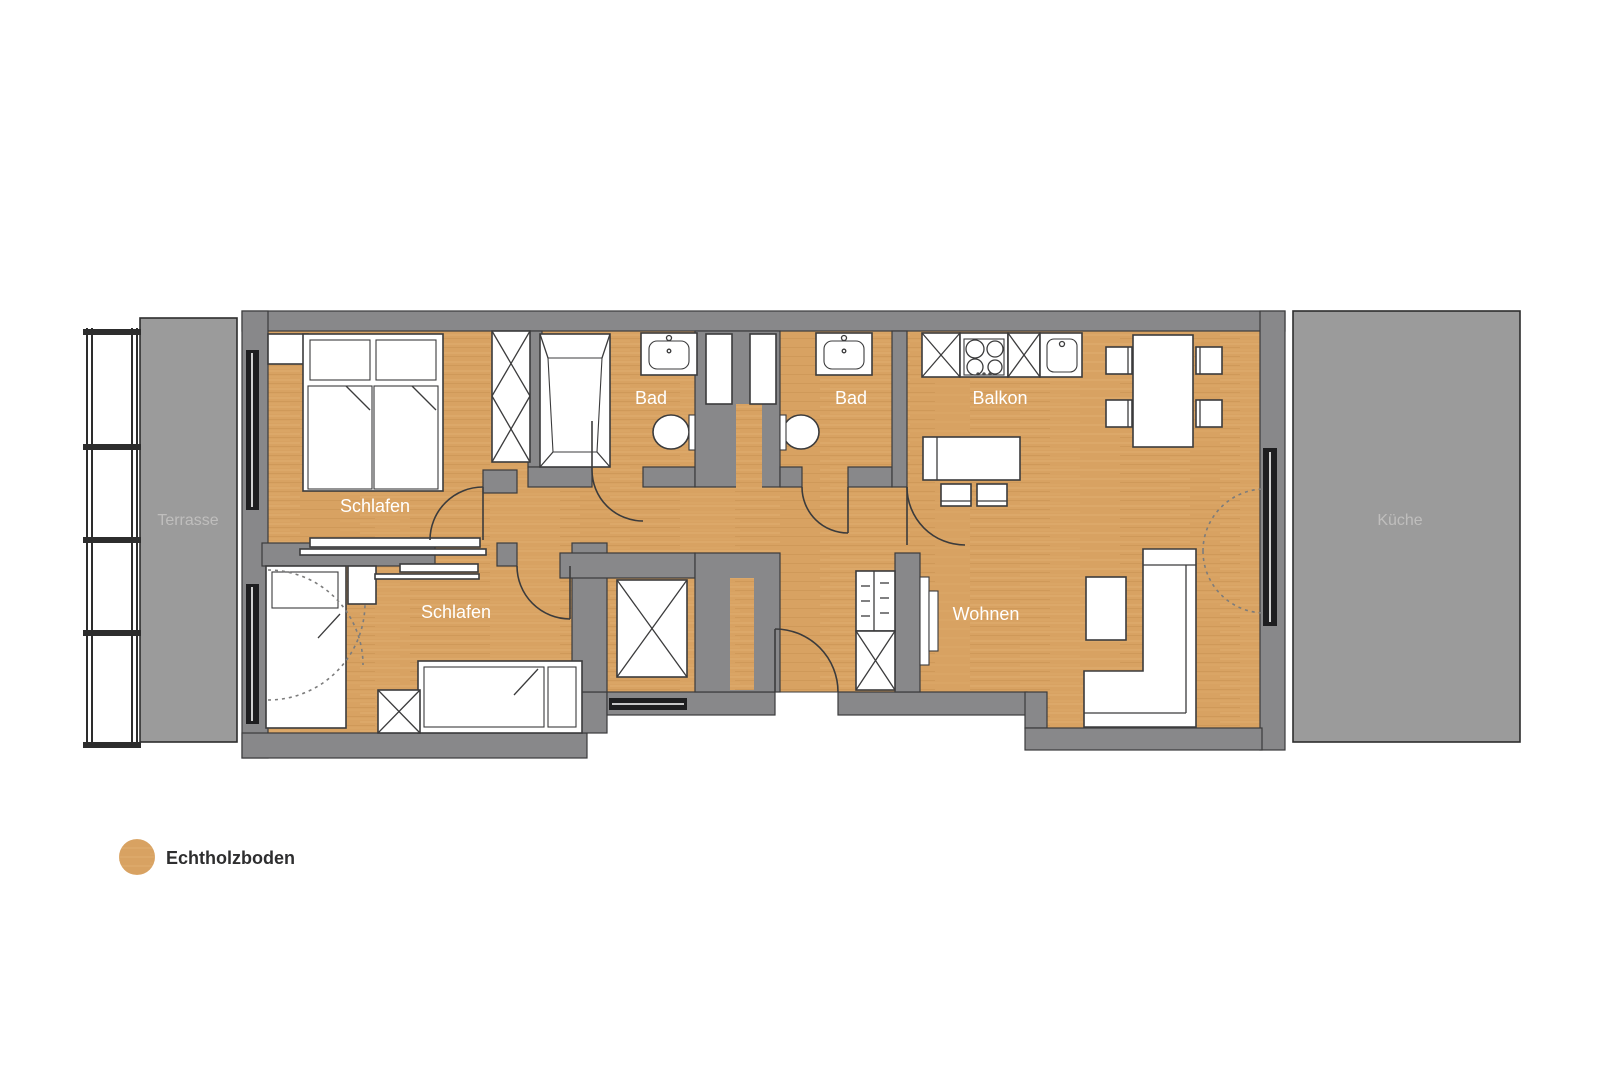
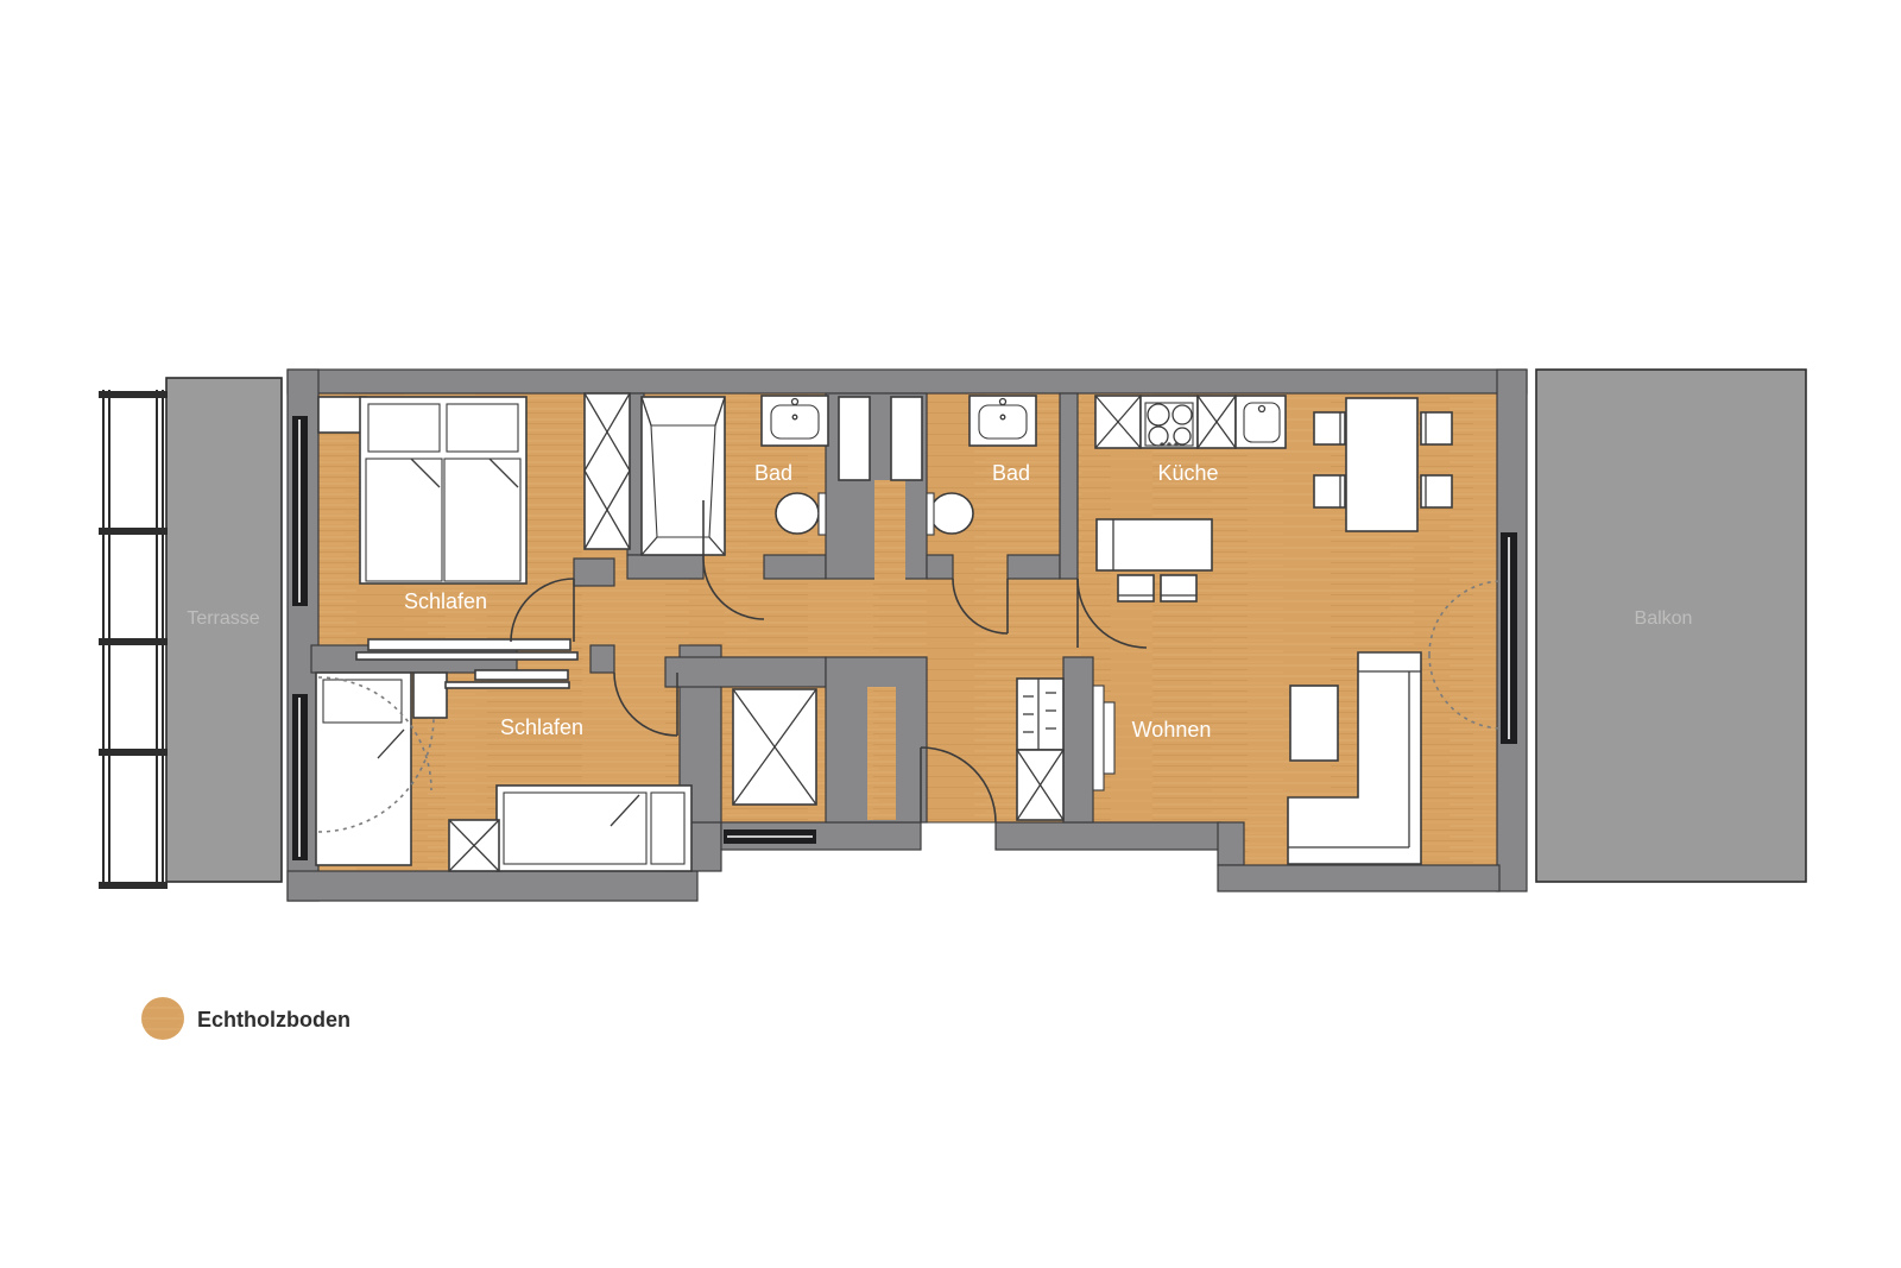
  Schlafen
  Schlafen
  Bad
  Bad
- Balkon
+ Küche
  Wohnen
  Terrasse
- Küche
+ Balkon
  Echtholzboden
